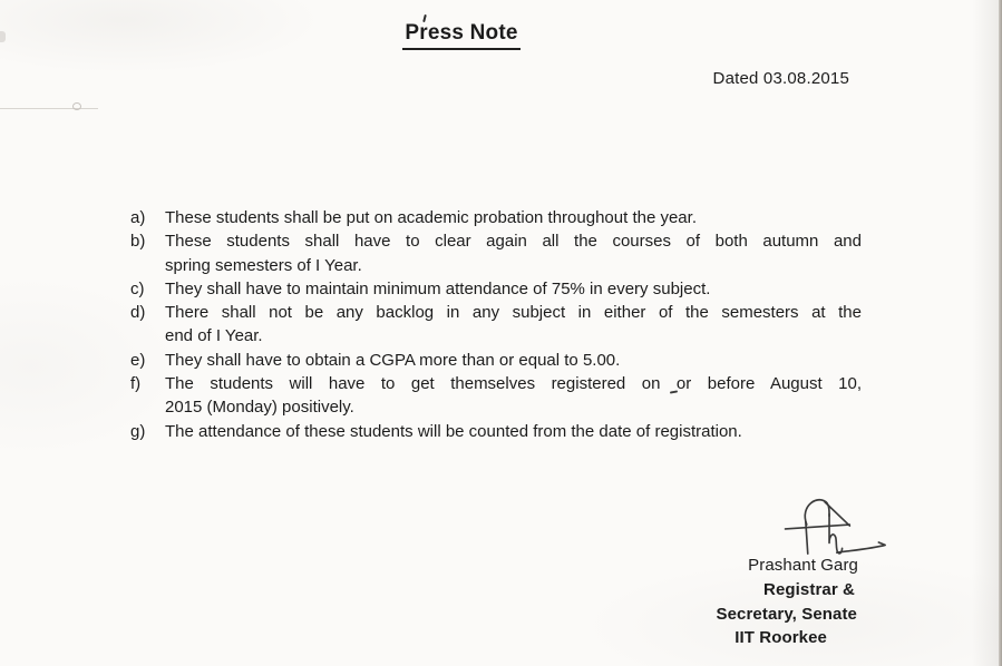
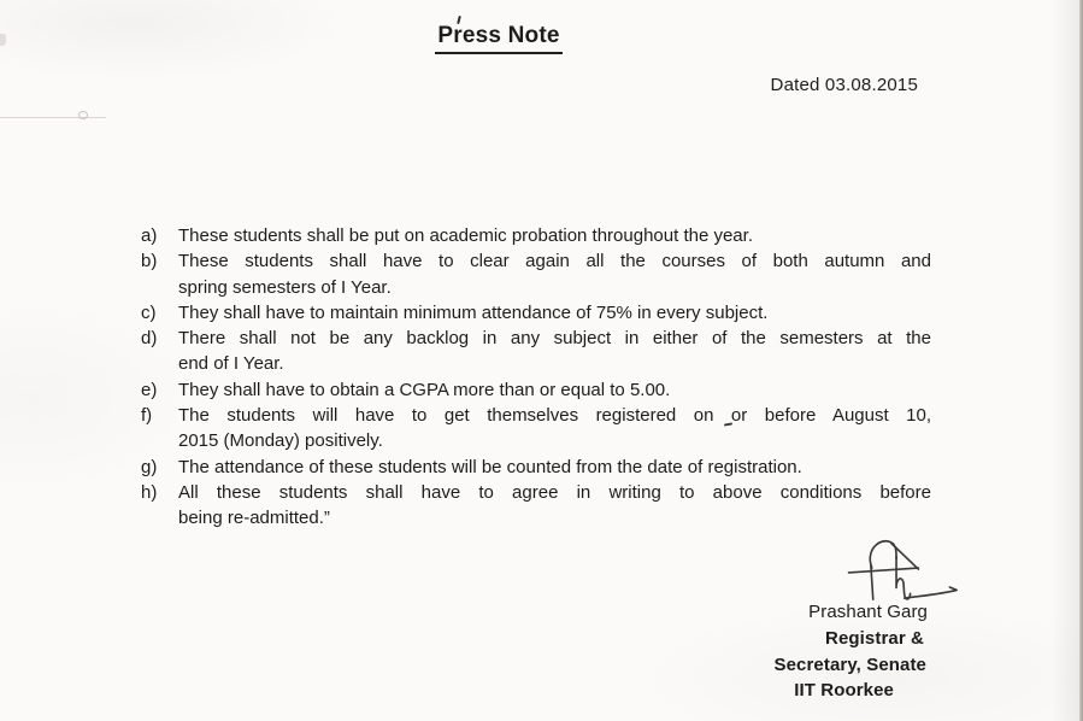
  Press Note
  Dated 03.08.2015
  a)
  These students shall be put on academic probation throughout the year.
  b)
  These students shall have to clear again all the courses of both autumn and
  spring semesters of I Year.
  c)
  They shall have to maintain minimum attendance of 75% in every subject.
  d)
  There shall not be any backlog in any subject in either of the semesters at the
  end of I Year.
  e)
  They shall have to obtain a CGPA more than or equal to 5.00.
  f)
  The students will have to get themselves registered on or before August 10,
  2015 (Monday) positively.
  g)
  The attendance of these students will be counted from the date of registration.
+ h)
+ All these students shall have to agree in writing to above conditions before
+ being re-admitted.”
  Prashant Garg
  Registrar &
  Secretary, Senate
  IIT Roorkee
